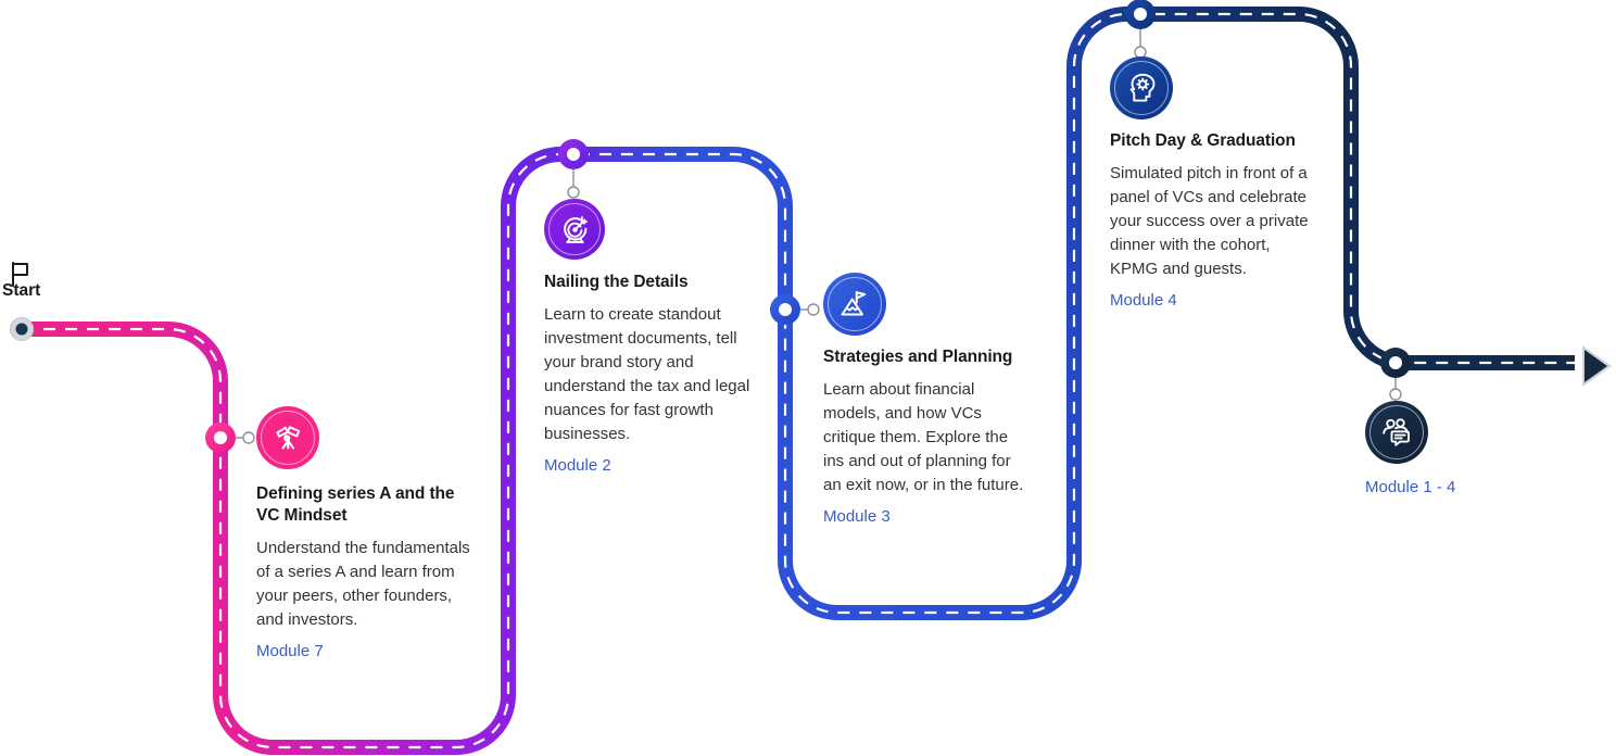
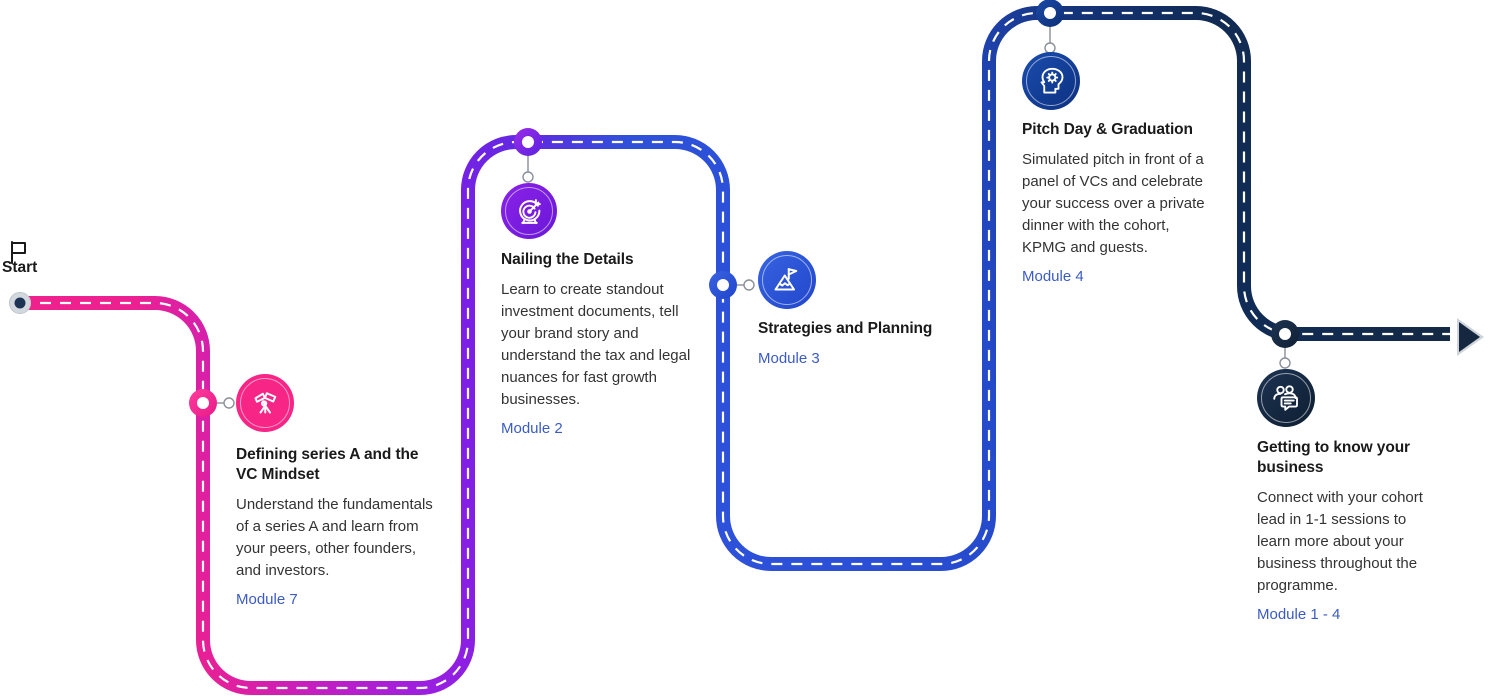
  Start
  Defining series A and the VC Mindset
  Understand the fundamentals of a series A and learn from your peers, other founders, and investors.
  Module 7
  Nailing the Details
  Learn to create standout investment documents, tell your brand story and understand the tax and legal nuances for fast growth businesses.
  Module 2
  Strategies and Planning
- Learn about financial models, and how VCs critique them. Explore the ins and out of planning for an exit now, or in the future.
  Module 3
  Pitch Day & Graduation
  Simulated pitch in front of a panel of VCs and celebrate your success over a private dinner with the cohort, KPMG and guests.
  Module 4
+ Getting to know your business
+ Connect with your cohort lead in 1-1 sessions to learn more about your business throughout the programme.
  Module 1 - 4
